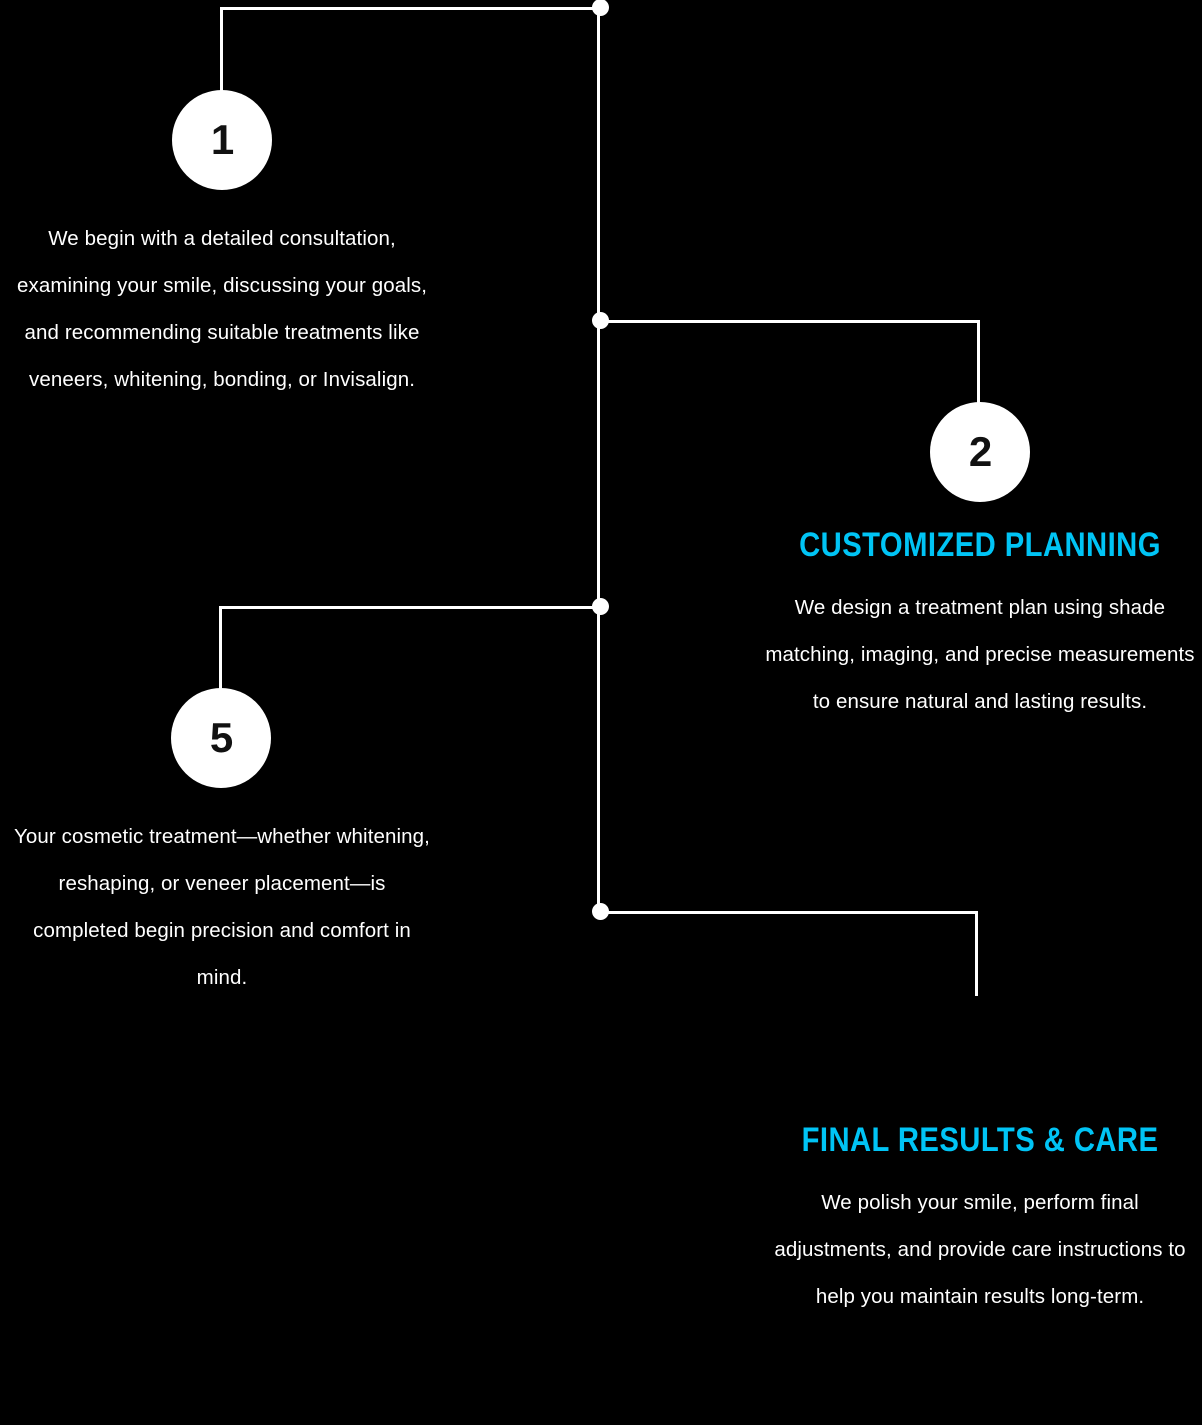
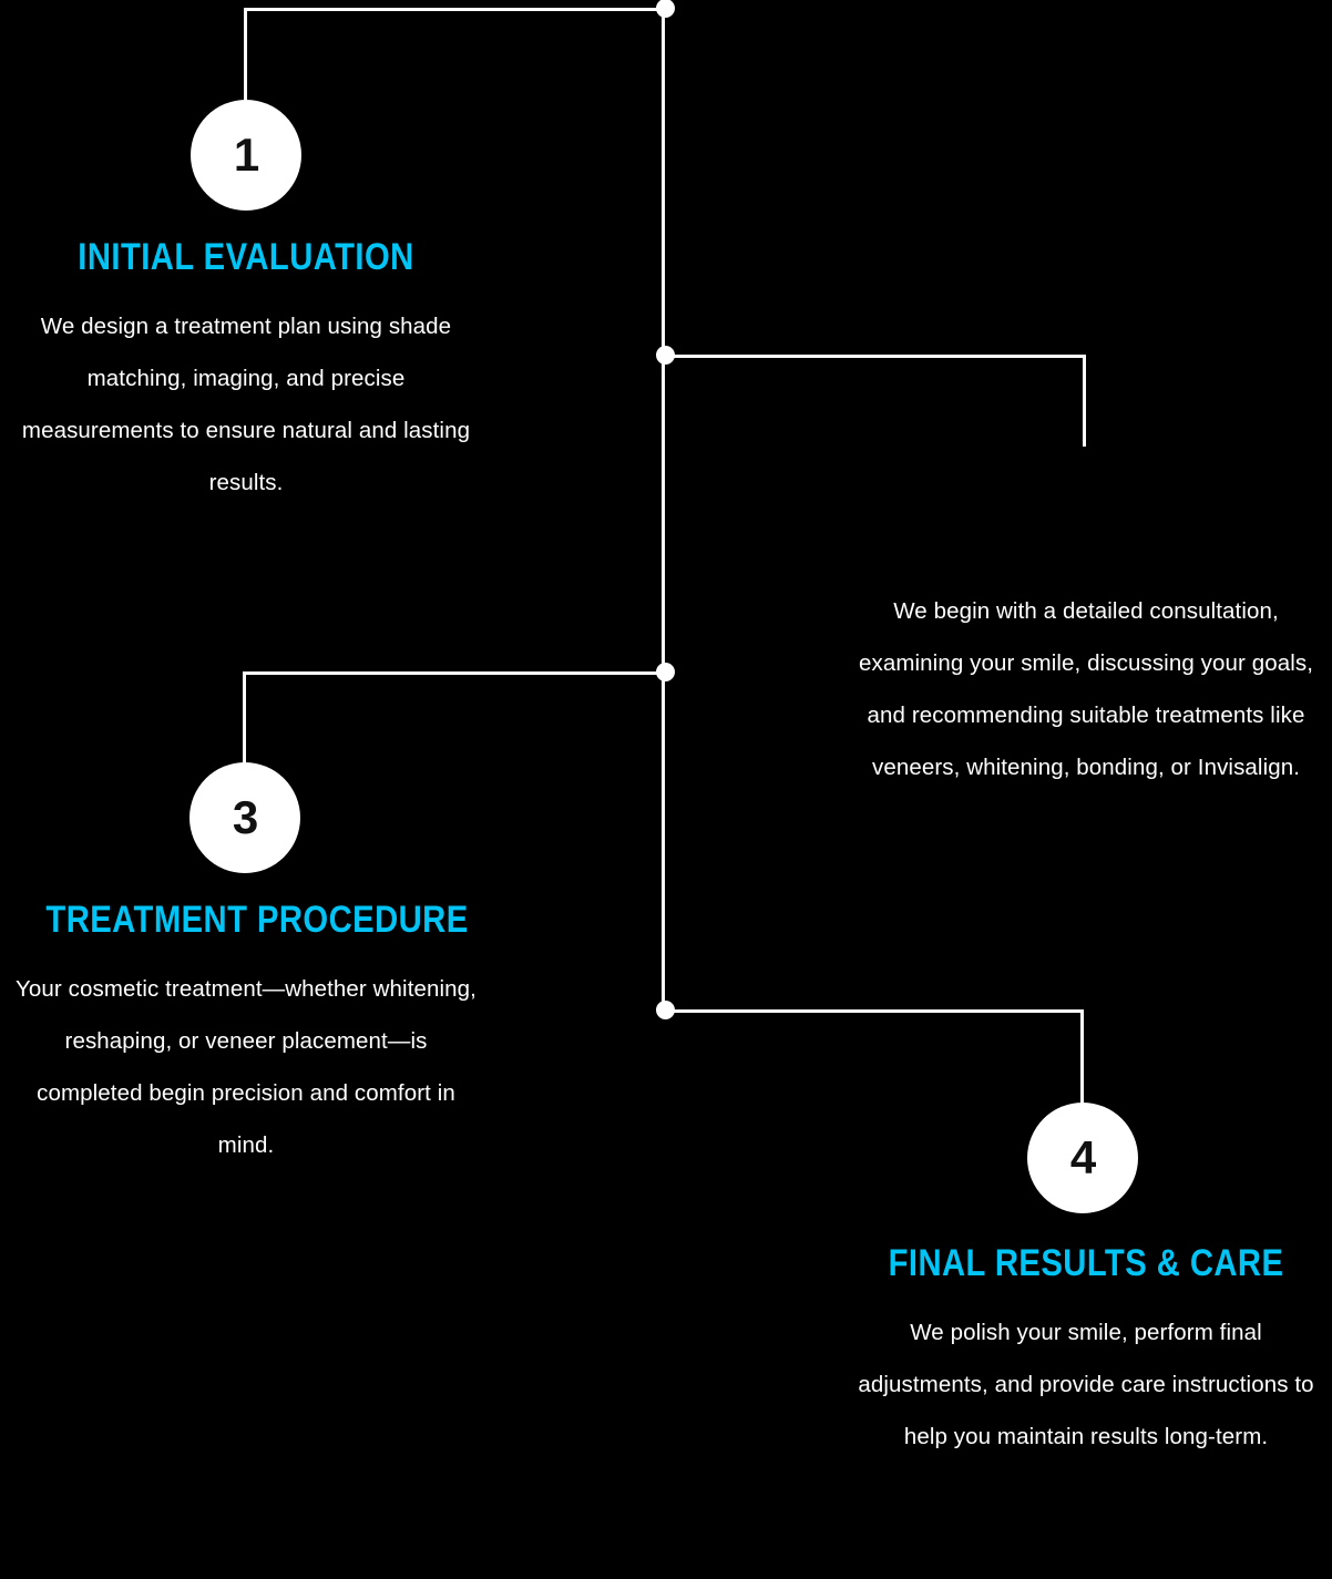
  1
- 2
- 5
+ 3
+ 4
+ INITIAL EVALUATION
- We begin with a detailed consultation, examining your smile, discussing your goals, and recommending suitable treatments like veneers, whitening, bonding, or Invisalign.
+ We design a treatment plan using shade matching, imaging, and precise measurements to ensure natural and lasting results.
- CUSTOMIZED PLANNING
- We design a treatment plan using shade matching, imaging, and precise measurements to ensure natural and lasting results.
+ We begin with a detailed consultation, examining your smile, discussing your goals, and recommending suitable treatments like veneers, whitening, bonding, or Invisalign.
+ TREATMENT PROCEDURE
  Your cosmetic treatment—whether whitening, reshaping, or veneer placement—is completed begin precision and comfort in mind.
  FINAL RESULTS & CARE
  We polish your smile, perform final adjustments, and provide care instructions to help you maintain results long-term.
